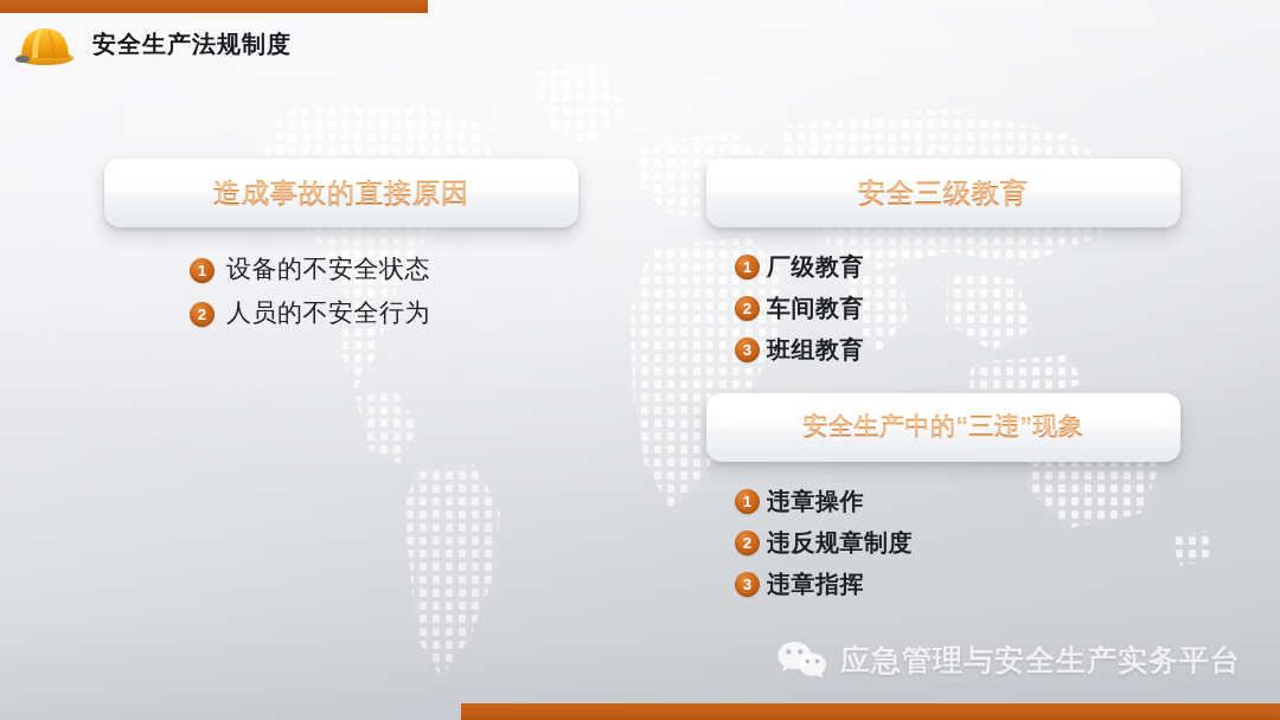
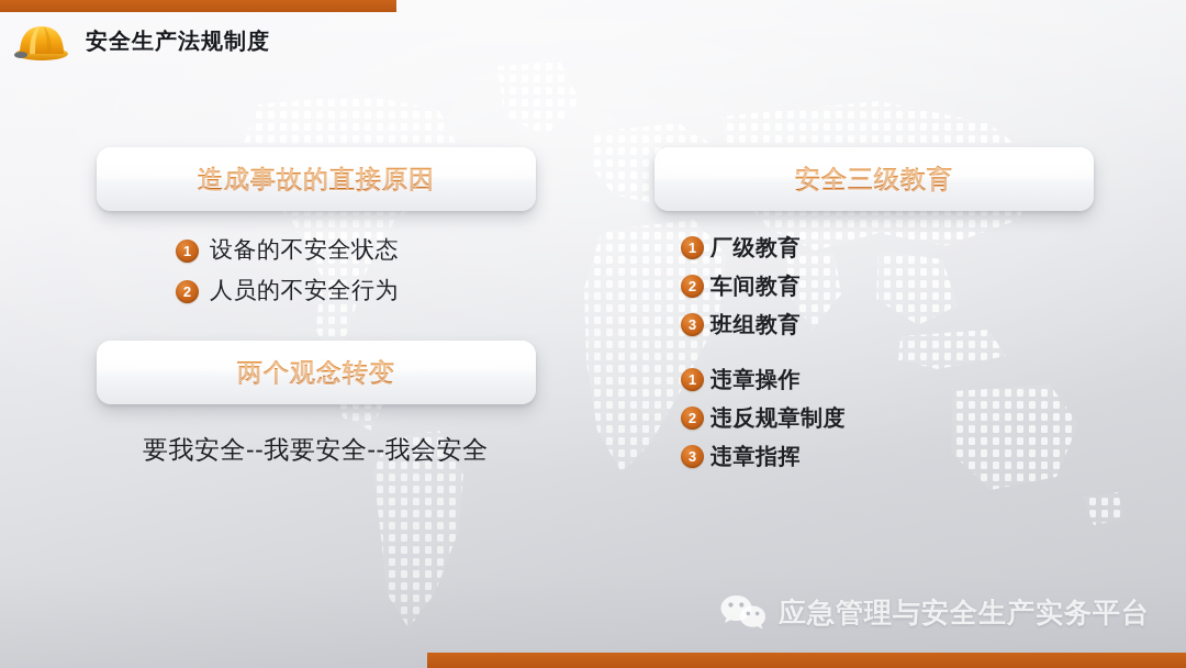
  安全生产法规制度
  造成事故的直接原因
  1
  设备的不安全状态
  2
  人员的不安全行为
+ 两个观念转变
+ 要我安全--我要安全--我会安全
  安全三级教育
  1
  厂级教育
  2
  车间教育
  3
  班组教育
- 安全生产中的“三违”现象
  1
  违章操作
  2
  违反规章制度
  3
  违章指挥
  应急管理与安全生产实务平台
